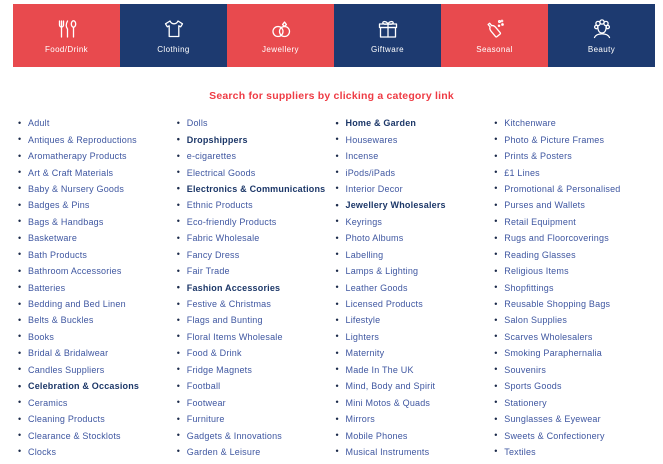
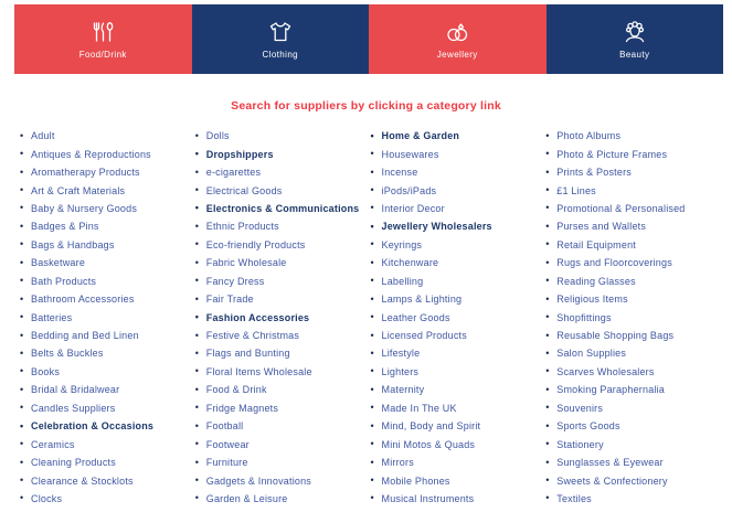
  Food/Drink
  Clothing
  Jewellery
- Giftware
- Seasonal
  Beauty
  Search for suppliers by clicking a category link
  •
  Adult
  •
  Antiques & Reproductions
  •
  Aromatherapy Products
  •
  Art & Craft Materials
  •
  Baby & Nursery Goods
  •
  Badges & Pins
  •
  Bags & Handbags
  •
  Basketware
  •
  Bath Products
  •
  Bathroom Accessories
  •
  Batteries
  •
  Bedding and Bed Linen
  •
  Belts & Buckles
  •
  Books
  •
  Bridal & Bridalwear
  •
  Candles Suppliers
  •
  Celebration & Occasions
  •
  Ceramics
  •
  Cleaning Products
  •
  Clearance & Stocklots
  •
  Clocks
  •
  Dolls
  •
  Dropshippers
  •
  e-cigarettes
  •
  Electrical Goods
  •
  Electronics & Communications
  •
  Ethnic Products
  •
  Eco-friendly Products
  •
  Fabric Wholesale
  •
  Fancy Dress
  •
  Fair Trade
  •
  Fashion Accessories
  •
  Festive & Christmas
  •
  Flags and Bunting
  •
  Floral Items Wholesale
  •
  Food & Drink
  •
  Fridge Magnets
  •
  Football
  •
  Footwear
  •
  Furniture
  •
  Gadgets & Innovations
  •
  Garden & Leisure
  •
  Home & Garden
  •
  Housewares
  •
  Incense
  •
  iPods/iPads
  •
  Interior Decor
  •
  Jewellery Wholesalers
  •
  Keyrings
  •
- Photo Albums
+ Kitchenware
  •
  Labelling
  •
  Lamps & Lighting
  •
  Leather Goods
  •
  Licensed Products
  •
  Lifestyle
  •
  Lighters
  •
  Maternity
  •
  Made In The UK
  •
  Mind, Body and Spirit
  •
  Mini Motos & Quads
  •
  Mirrors
  •
  Mobile Phones
  •
  Musical Instruments
  •
- Kitchenware
+ Photo Albums
  •
  Photo & Picture Frames
  •
  Prints & Posters
  •
  £1 Lines
  •
  Promotional & Personalised
  •
  Purses and Wallets
  •
  Retail Equipment
  •
  Rugs and Floorcoverings
  •
  Reading Glasses
  •
  Religious Items
  •
  Shopfittings
  •
  Reusable Shopping Bags
  •
  Salon Supplies
  •
  Scarves Wholesalers
  •
  Smoking Paraphernalia
  •
  Souvenirs
  •
  Sports Goods
  •
  Stationery
  •
  Sunglasses & Eyewear
  •
  Sweets & Confectionery
  •
  Textiles
